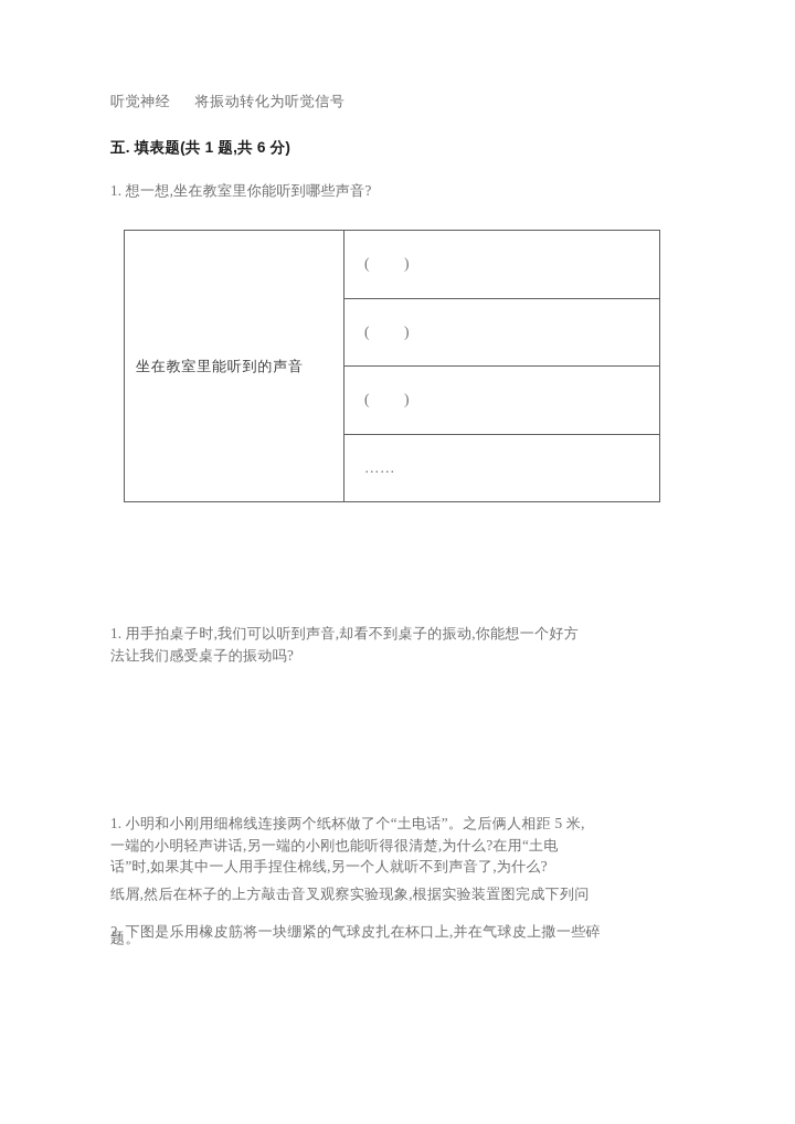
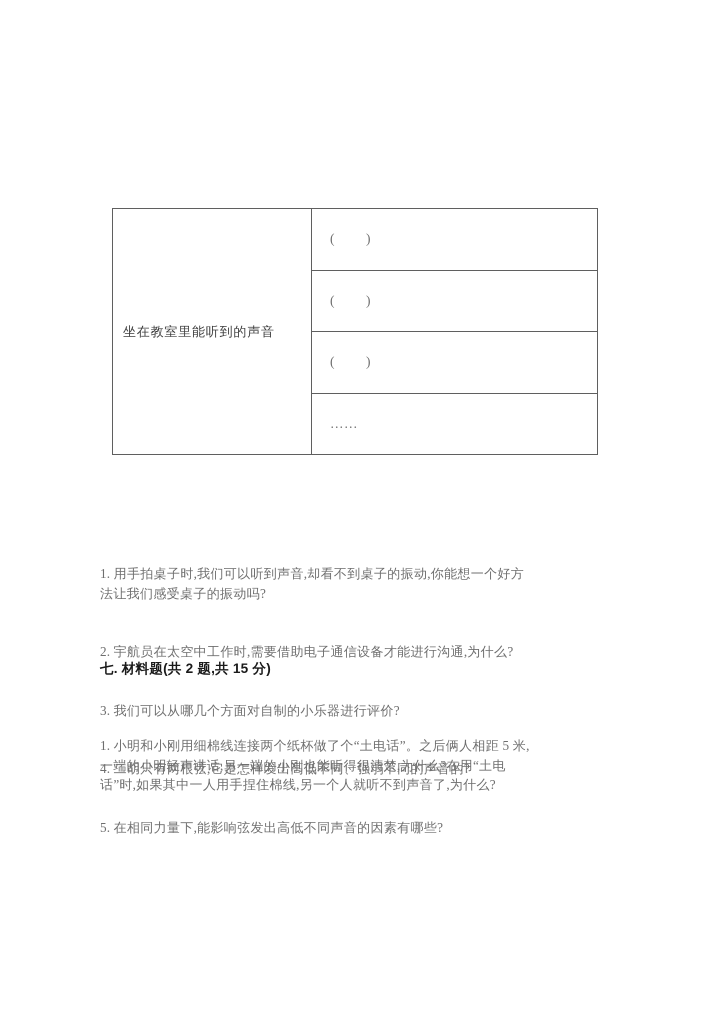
- 听觉神经 将振动转化为听觉信号
- 五. 填表题(共 1 题,共 6 分)
- 1. 想一想,坐在教室里你能听到哪些声音?
  坐在教室里能听到的声音	( )
  ( )
  ( )
  ……
  1. 用手拍桌子时,我们可以听到声音,却看不到桌子的振动,你能想一个好方
  法让我们感受桌子的振动吗?
+ 2. 宇航员在太空中工作时,需要借助电子通信设备才能进行沟通,为什么?
+ 3. 我们可以从哪几个方面对自制的小乐器进行评价?
+ 4. 二胡只有两根弦,它是怎样发出高低不同、强弱不同的声音的?
+ 5. 在相同力量下,能影响弦发出高低不同声音的因素有哪些?
+ 七. 材料题(共 2 题,共 15 分)
  1. 小明和小刚用细棉线连接两个纸杯做了个“土电话”。之后俩人相距 5 米,
  一端的小明轻声讲话,另一端的小刚也能听得很清楚,为什么?在用“土电
  话”时,如果其中一人用手捏住棉线,另一个人就听不到声音了,为什么?
- 2. 下图是乐用橡皮筋将一块绷紧的气球皮扎在杯口上,并在气球皮上撒一些碎
- 纸屑,然后在杯子的上方敲击音叉观察实验现象,根据实验装置图完成下列问
- 题。
